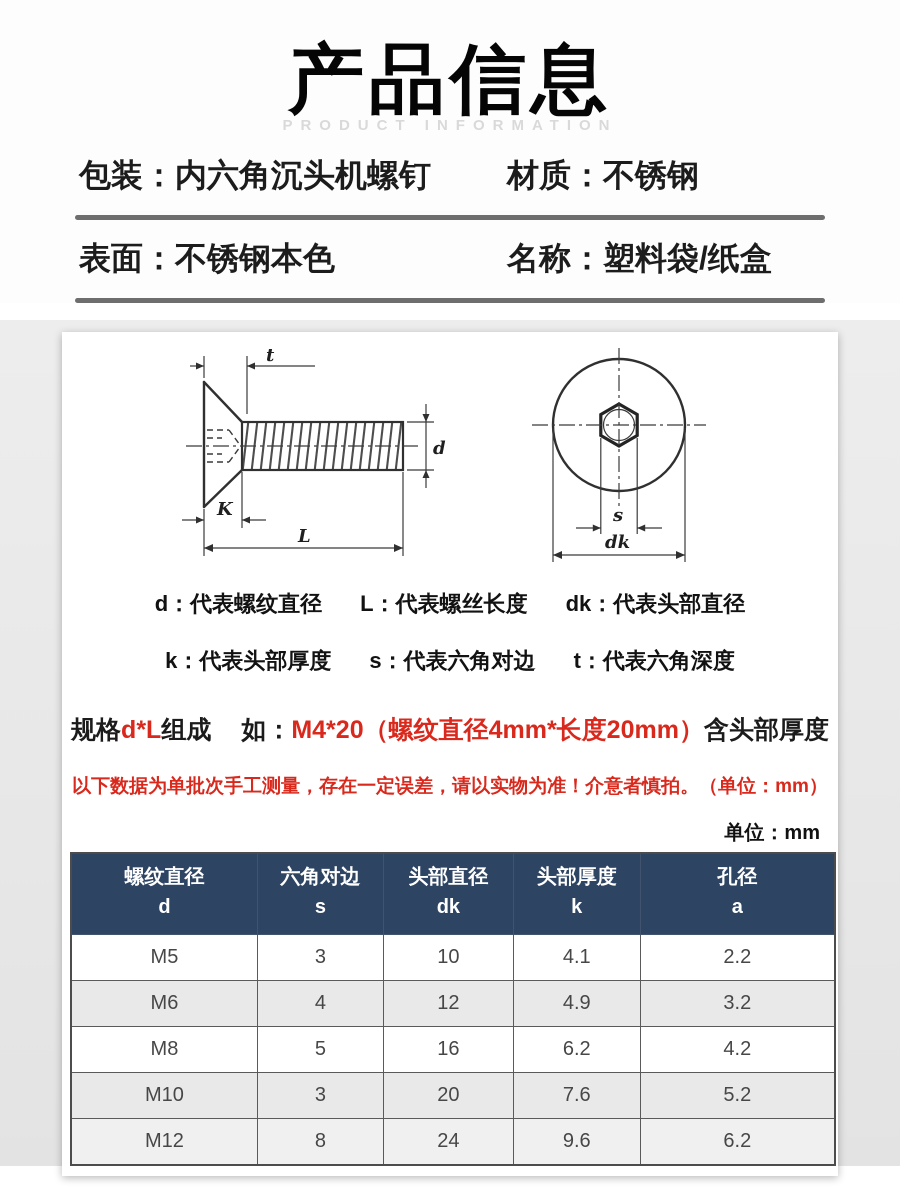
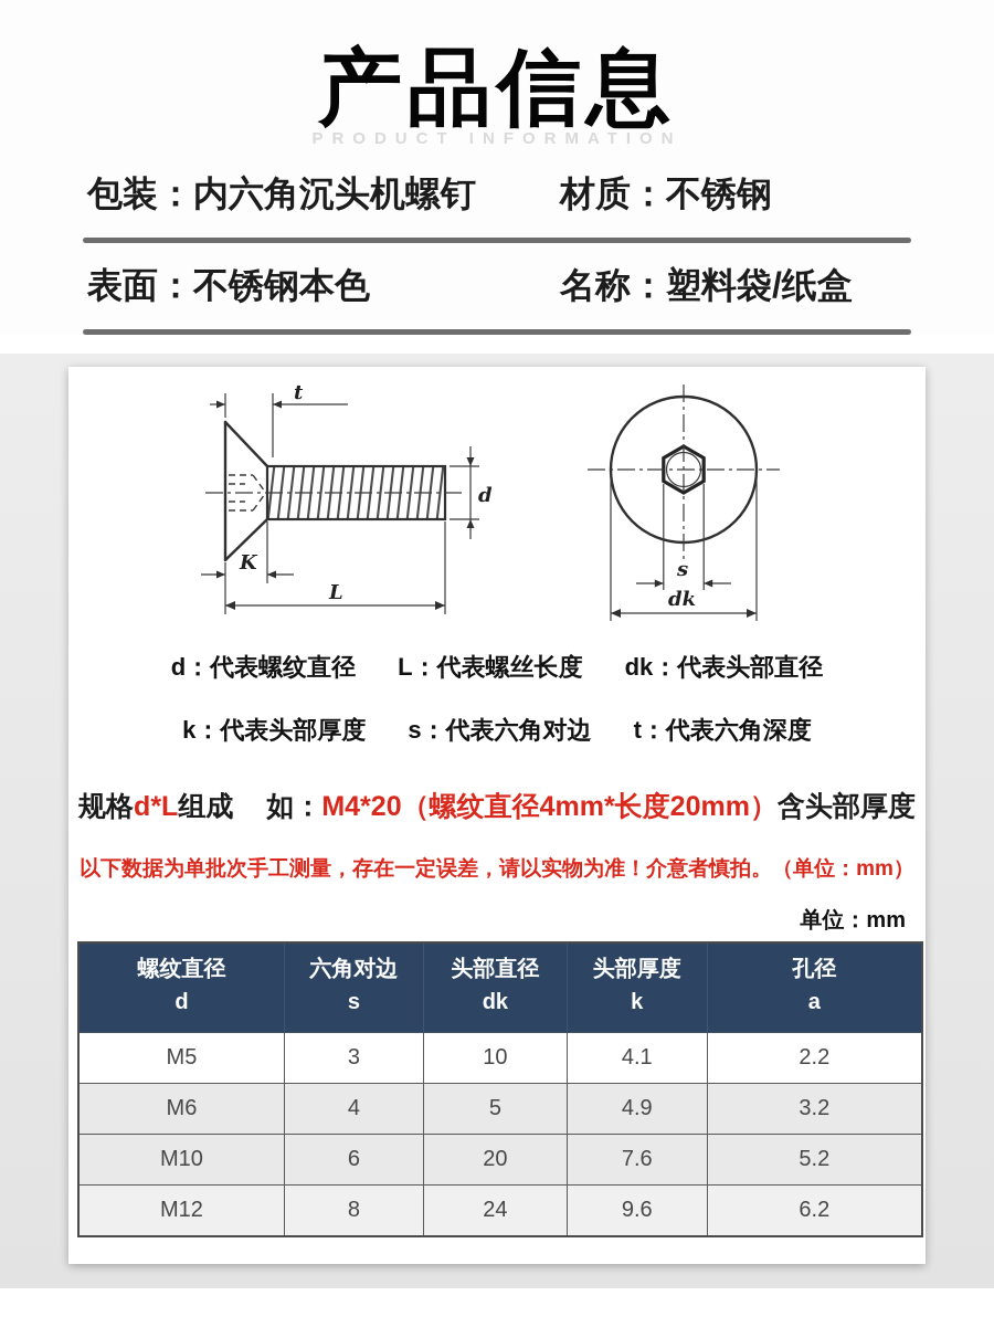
  产品信息
  PRODUCT INFORMATION
  包装：
  内六角沉头机螺钉
  材质：
  不锈钢
  表面：
  不锈钢本色
  名称：
  塑料袋/纸盒
  t
  d
  K
  L
  s
  dk
  d：代表螺纹直径
  L：代表螺丝长度
  dk：代表头部直径
  k：代表头部厚度
  s：代表六角对边
  t：代表六角深度
  规格d*L组成 如：M4*20（螺纹直径4mm*长度20mm）含头部厚度
  以下数据为单批次手工测量，存在一定误差，请以实物为准！介意者慎拍。（单位：mm）
  单位：mm
  螺纹直径d	六角对边s	头部直径dk	头部厚度k	孔径a
  M5	3	10	4.1	2.2
- M6	4	12	4.9	3.2
+ M6	4	5	4.9	3.2
- M8	5	16	6.2	4.2
- M10	3	20	7.6	5.2
+ M10	6	20	7.6	5.2
  M12	8	24	9.6	6.2
